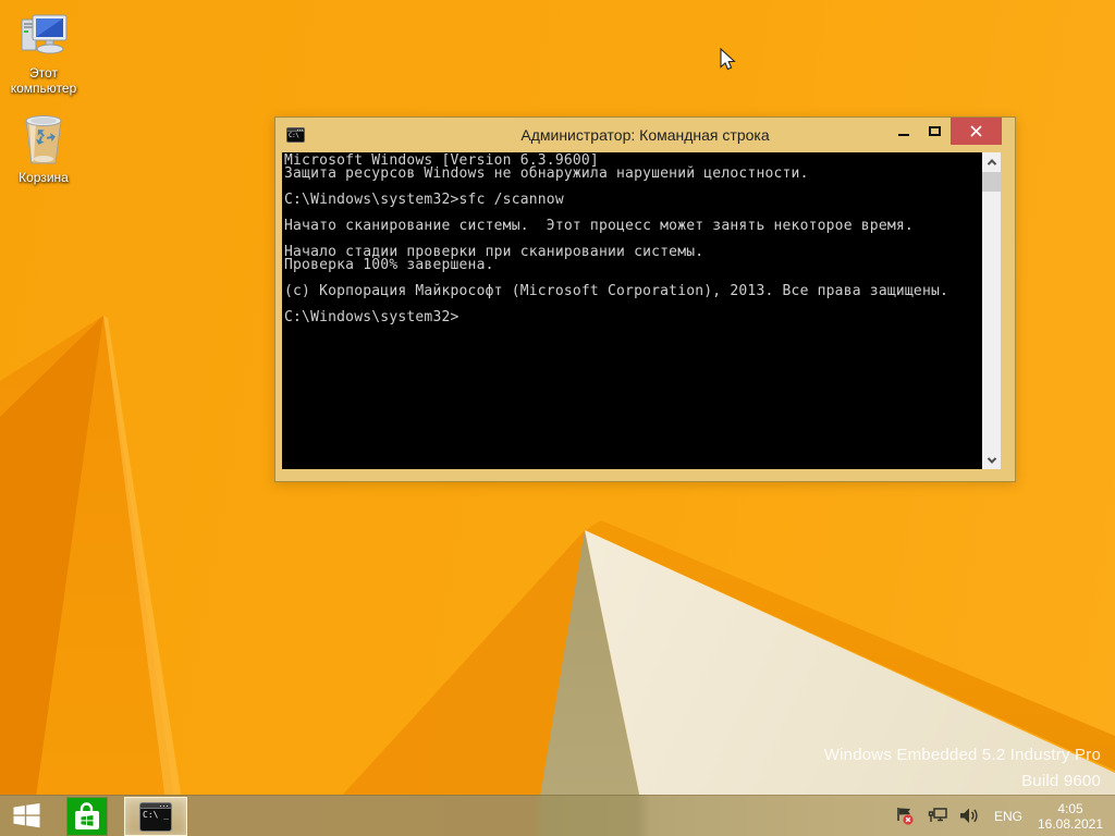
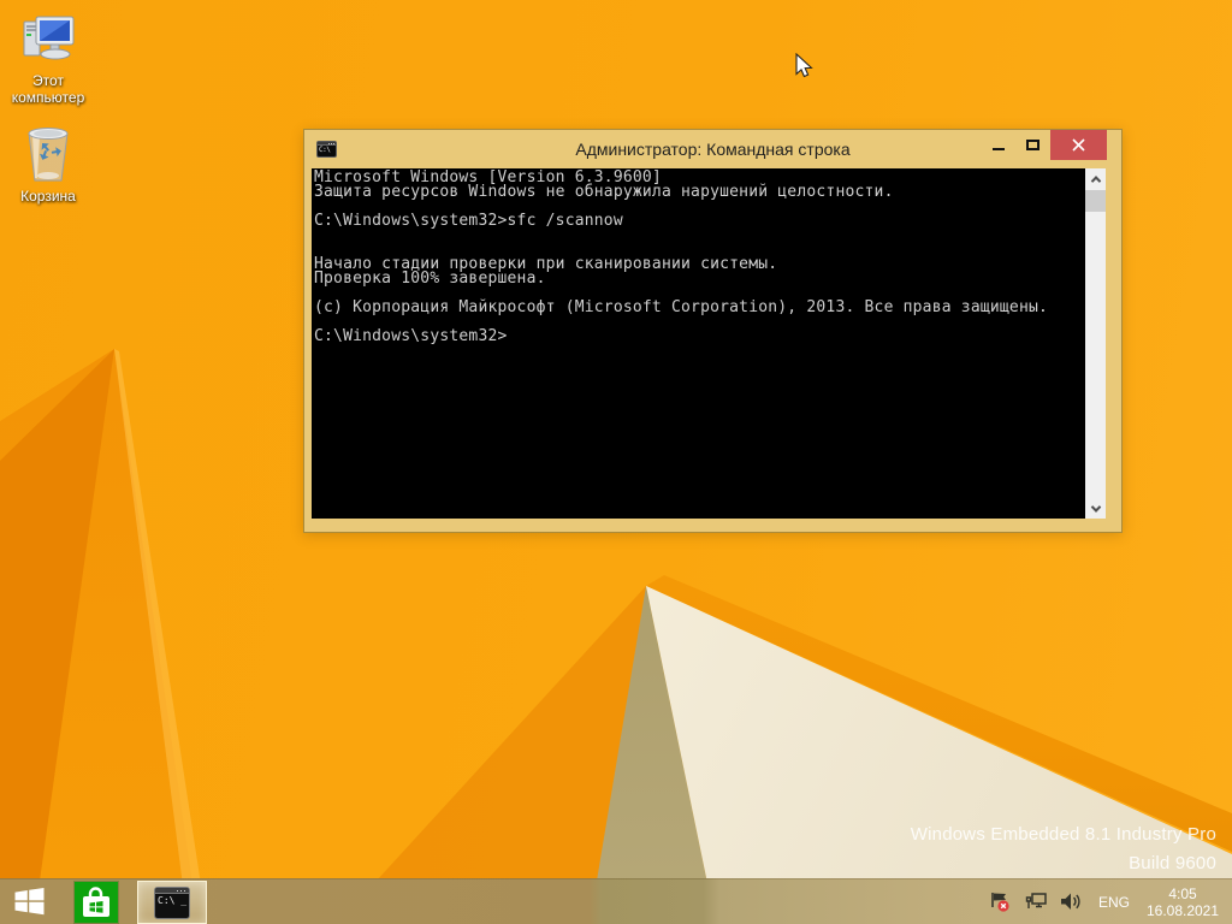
  Этот компьютер
  Корзина
- Windows Embedded 5.2 Industry Pro
+ Windows Embedded 8.1 Industry Pro
  Build 9600
  Администратор: Командная строка
  Microsoft Windows [Version 6.3.9600]
  Защита ресурсов Windows не обнаружила нарушений целостности.
  C:\Windows\system32>sfc /scannow
- Начато сканирование системы. Этот процесс может занять некоторое время.
  Начало стадии проверки при сканировании системы.
  Проверка 100% завершена.
  (c) Корпорация Майкрософт (Microsoft Corporation), 2013. Все права защищены.
  C:\Windows\system32>
  C:\ _
  ENG
  4:05
  16.08.2021
